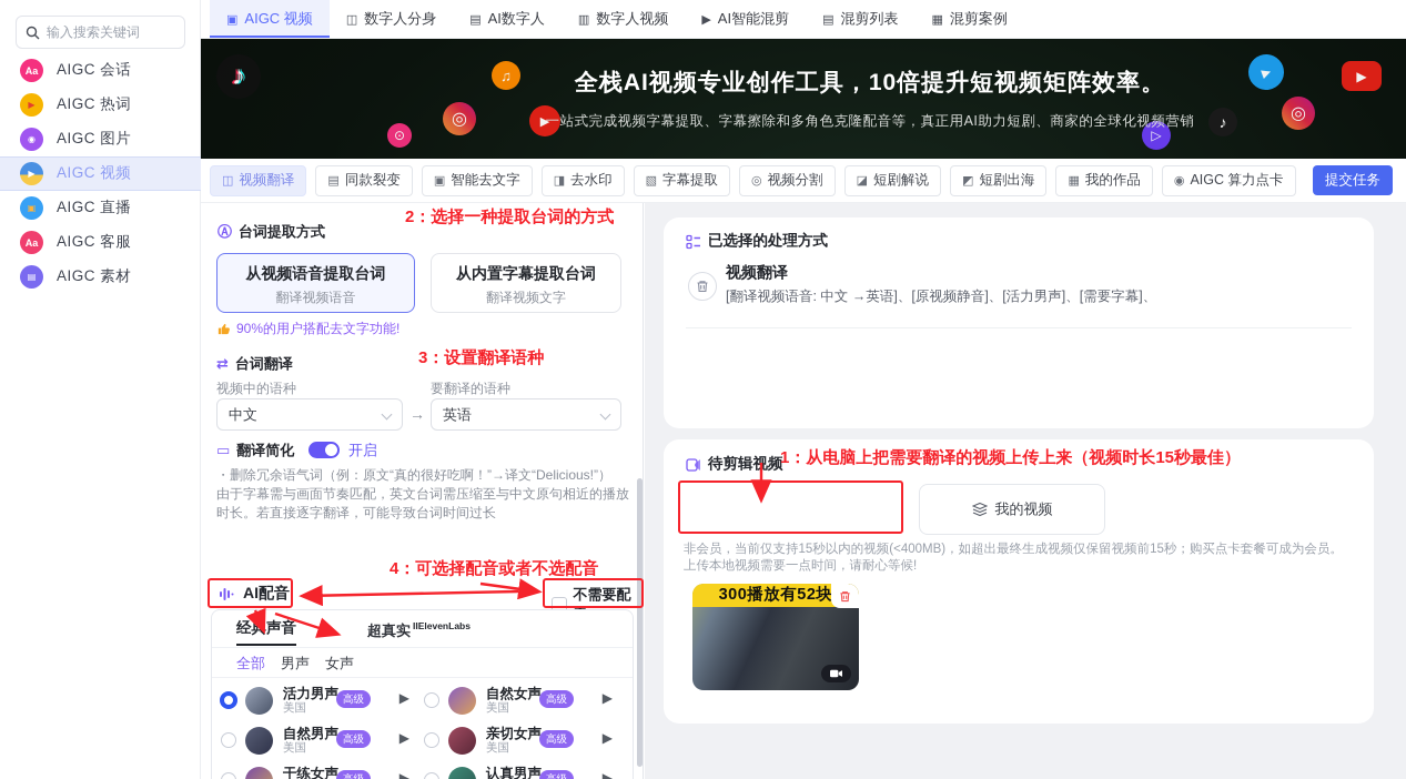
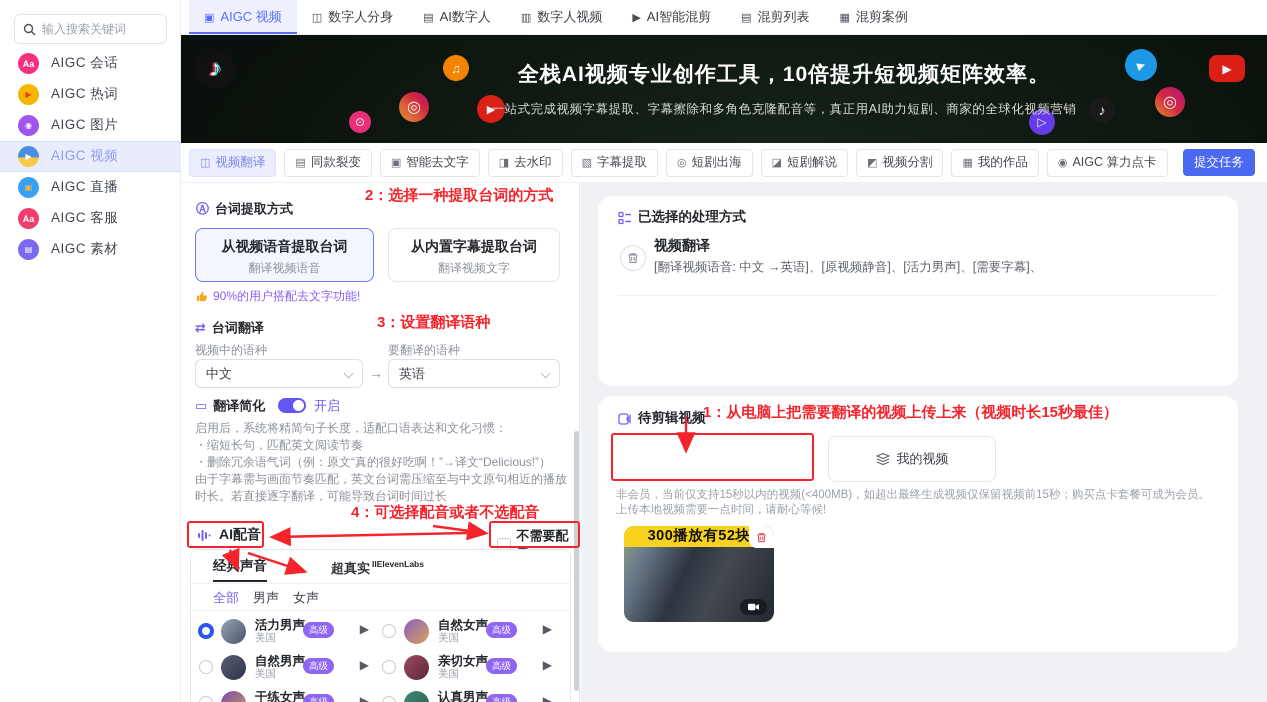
  输入搜索关键词
  Aa
  AIGC 会话
  ▶
  AIGC 热词
  ◉
  AIGC 图片
  ▶
  AIGC 视频
  ▣
  AIGC 直播
  Aa
  AIGC 客服
  ▤
  AIGC 素材
  ▣
  AIGC 视频
  ◫
  数字人分身
  ▤
  AI数字人
  ▥
  数字人视频
  ▶
  AI智能混剪
  ▤
  混剪列表
  ▦
  混剪案例
  ♪
  ♫
  ◎
  ▶
  ⊙
  ▷
  ♪
  ▶
  ◎
  全栈AI视频专业创作工具，10倍提升短视频矩阵效率。
  一站式完成视频字幕提取、字幕擦除和多角色克隆配音等，真正用AI助力短剧、商家的全球化视频营销
  ◫
  视频翻译
  ▤
  同款裂变
  ▣
  智能去文字
  ◨
  去水印
  ▧
  字幕提取
  ◎
- 视频分割
+ 短剧出海
  ◪
  短剧解说
  ◩
- 短剧出海
+ 视频分割
  ▦
  我的作品
  ◉
  AIGC 算力点卡
  提交任务
  2：选择一种提取台词的方式
  Ⓐ
  台词提取方式
  从视频语音提取台词
  翻译视频语音
  从内置字幕提取台词
  翻译视频文字
  90%的用户搭配去文字功能!
  ⇄
  台词翻译
  3：设置翻译语种
  视频中的语种
  要翻译的语种
  中文
  →
  英语
  ▭
  翻译简化
  开启
+ 启用后，系统将精简句子长度，适配口语表达和文化习惯：
+ ・缩短长句，匹配英文阅读节奏
  ・删除冗余语气词（例：原文“真的很好吃啊！”→译文“Delicious!”）
  由于字幕需与画面节奏匹配，英文台词需压缩至与中文原句相近的播放时长。若直接逐字翻译，可能导致台词时间过长
  4：可选择配音或者不选配音
  AI配音
  不需要配
  经典声音
  超真实 IIElevenLabs
  全部
  男声
  女声
  活力男声
  美国
  高级
  ▶
  自然女声
  美国
  高级
  ▶
  自然男声
  美国
  高级
  ▶
  亲切女声
  美国
  高级
  ▶
  干练女声
  ▶
  认真男声
  ▶
  已选择的处理方式
  视频翻译
  [翻译视频语音: 中文 →英语]、[原视频静音]、[活力男声]、[需要字幕]、
  待剪辑频
  1：从电脑上把需要翻译的视频上传上来（视频时长15秒最佳）
  我的视频
  非会员，当前仅支持15秒以内的视频(<400MB)，如超出最终生成视频仅保留视频前15秒；购买点卡套餐可成为会员。上传本地视频需要一点时间，请耐心等候!
  300播放有52块
